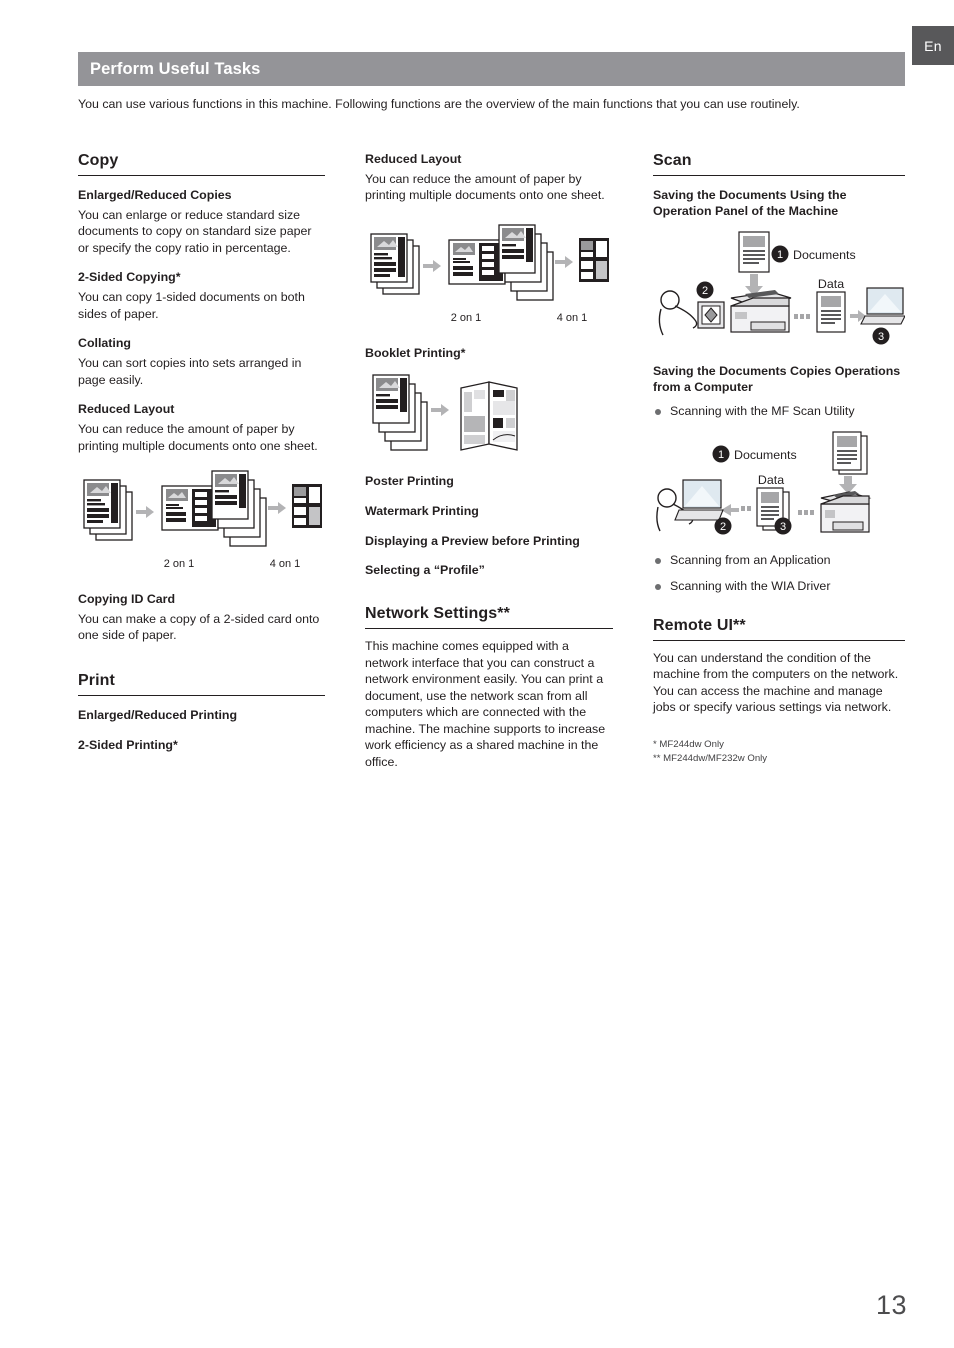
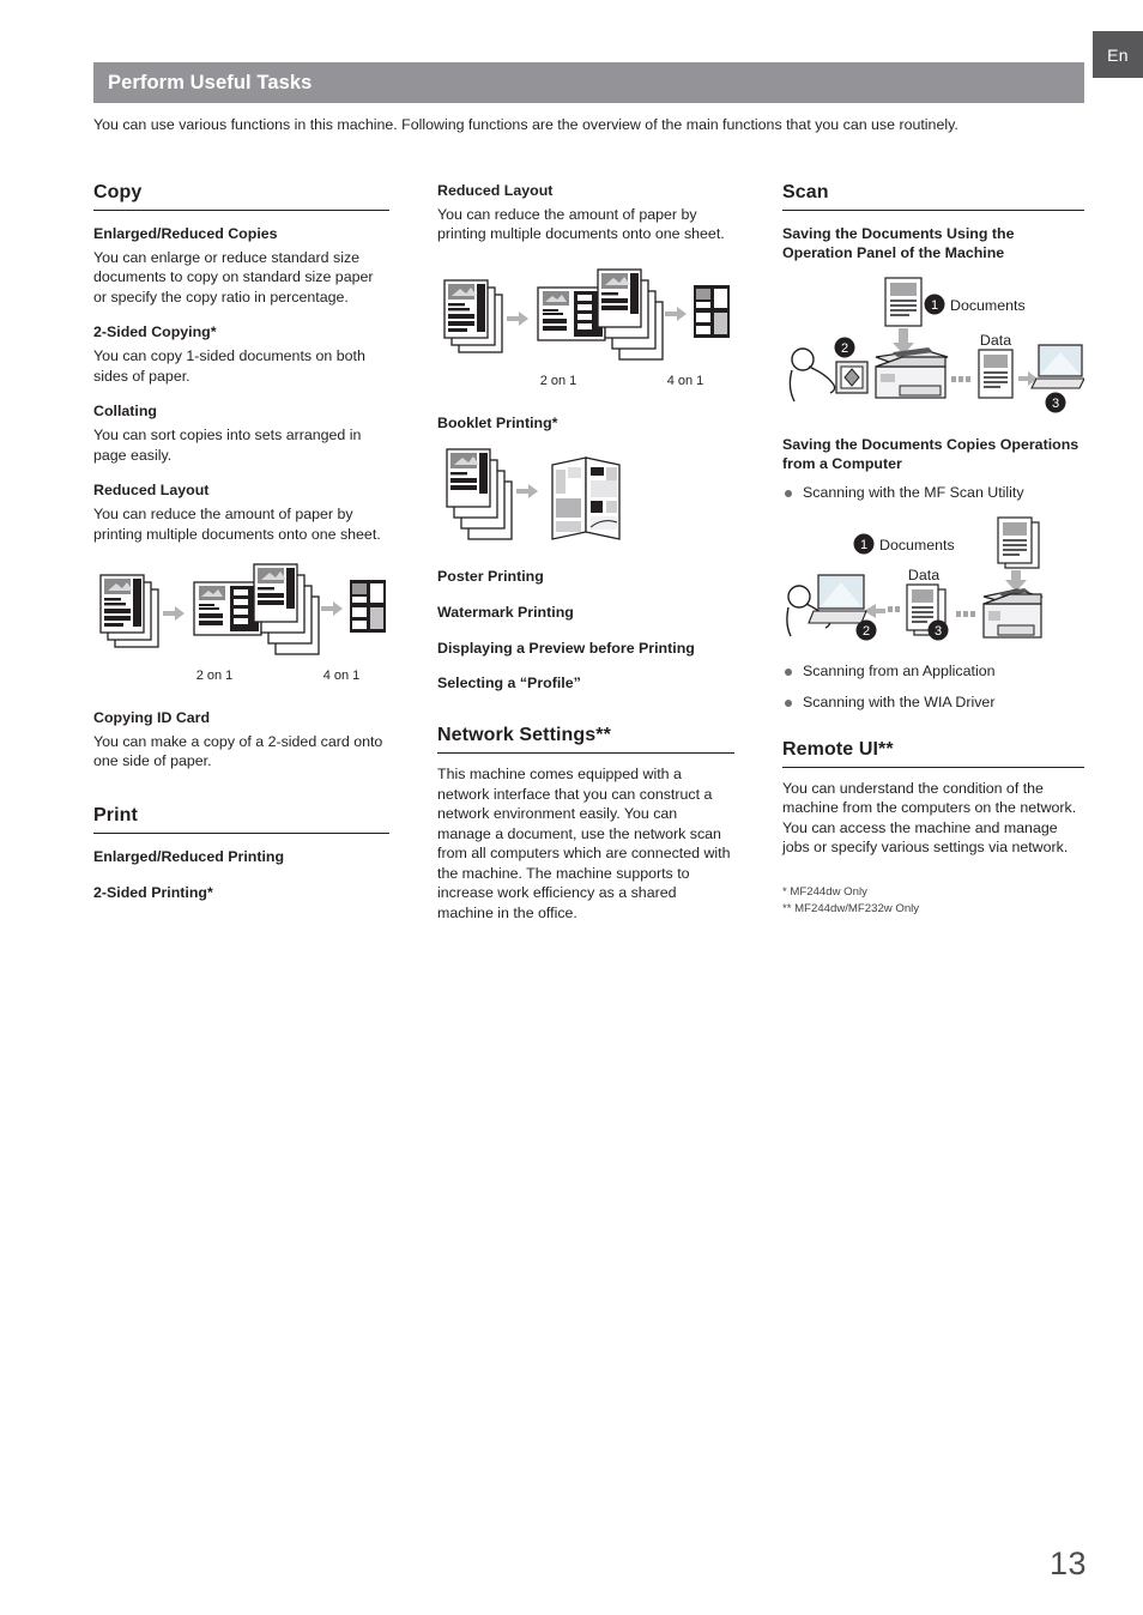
  En
  Perform Useful Tasks
  You can use various functions in this machine. Following functions are the overview of the main functions that you can use routinely.
  Copy
  Enlarged/Reduced Copies
  You can enlarge or reduce standard size documents to copy on standard size paper or specify the copy ratio in percentage.
  2-Sided Copying*
  You can copy 1-sided documents on both sides of paper.
  Collating
  You can sort copies into sets arranged in page easily.
  Reduced Layout
  You can reduce the amount of paper by printing multiple documents onto one sheet.
  2 on 1
  4 on 1
  Copying ID Card
  You can make a copy of a 2-sided card onto one side of paper.
  Print
  Enlarged/Reduced Printing
  2-Sided Printing*
  Reduced Layout
  You can reduce the amount of paper by printing multiple documents onto one sheet.
  2 on 1
  4 on 1
  Booklet Printing*
  Poster Printing
  Watermark Printing
  Displaying a Preview before Printing
  Selecting a “Profile”
  Network Settings**
- This machine comes equipped with a network interface that you can construct a network environment easily. You can print a document, use the network scan from all computers which are connected with the machine. The machine supports to increase work efficiency as a shared machine in the office.
+ This machine comes equipped with a network interface that you can construct a network environment easily. You can manage a document, use the network scan from all computers which are connected with the machine. The machine supports to increase work efficiency as a shared machine in the office.
  Scan
  Saving the Documents Using the Operation Panel of the Machine
  1
  Documents
  2
  Data
  3
  Saving the Documents Copies Operations from a Computer
  Scanning with the MF Scan Utility
  1
  Documents
  Data
  2
  3
  Scanning from an Application
  Scanning with the WIA Driver
  Remote UI**
  You can understand the condition of the machine from the computers on the network. You can access the machine and manage jobs or specify various settings via network.
  * MF244dw Only
  ** MF244dw/MF232w Only
  13
